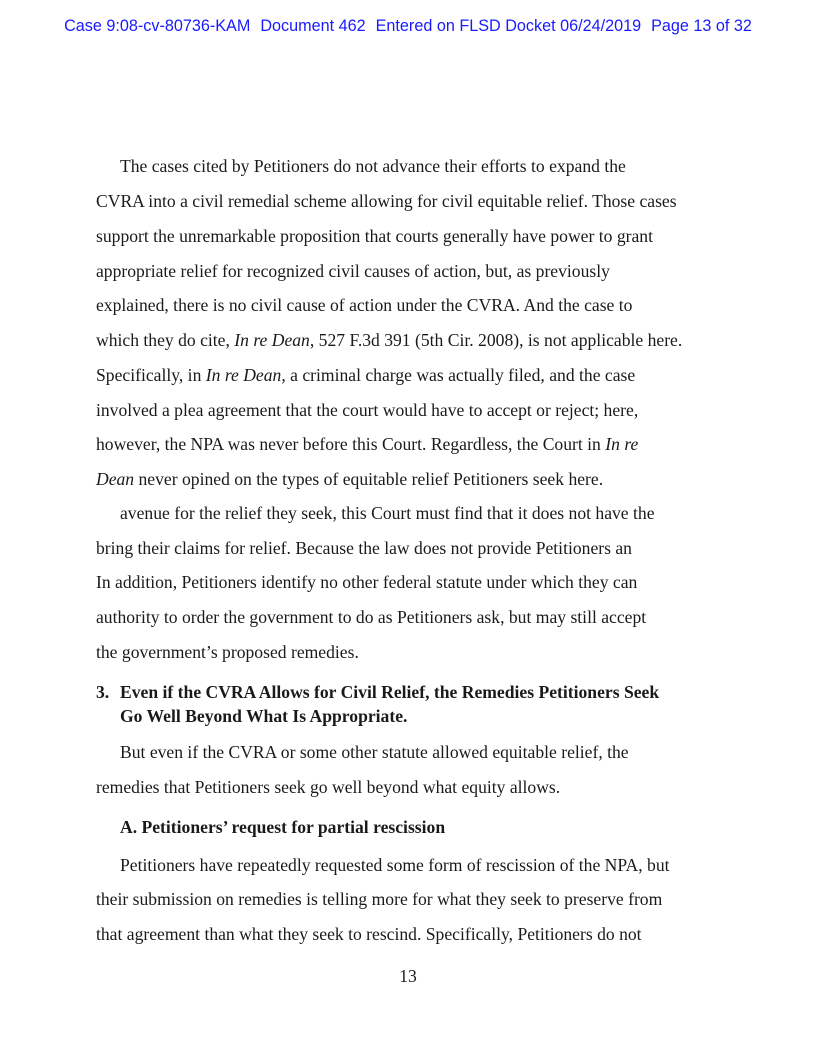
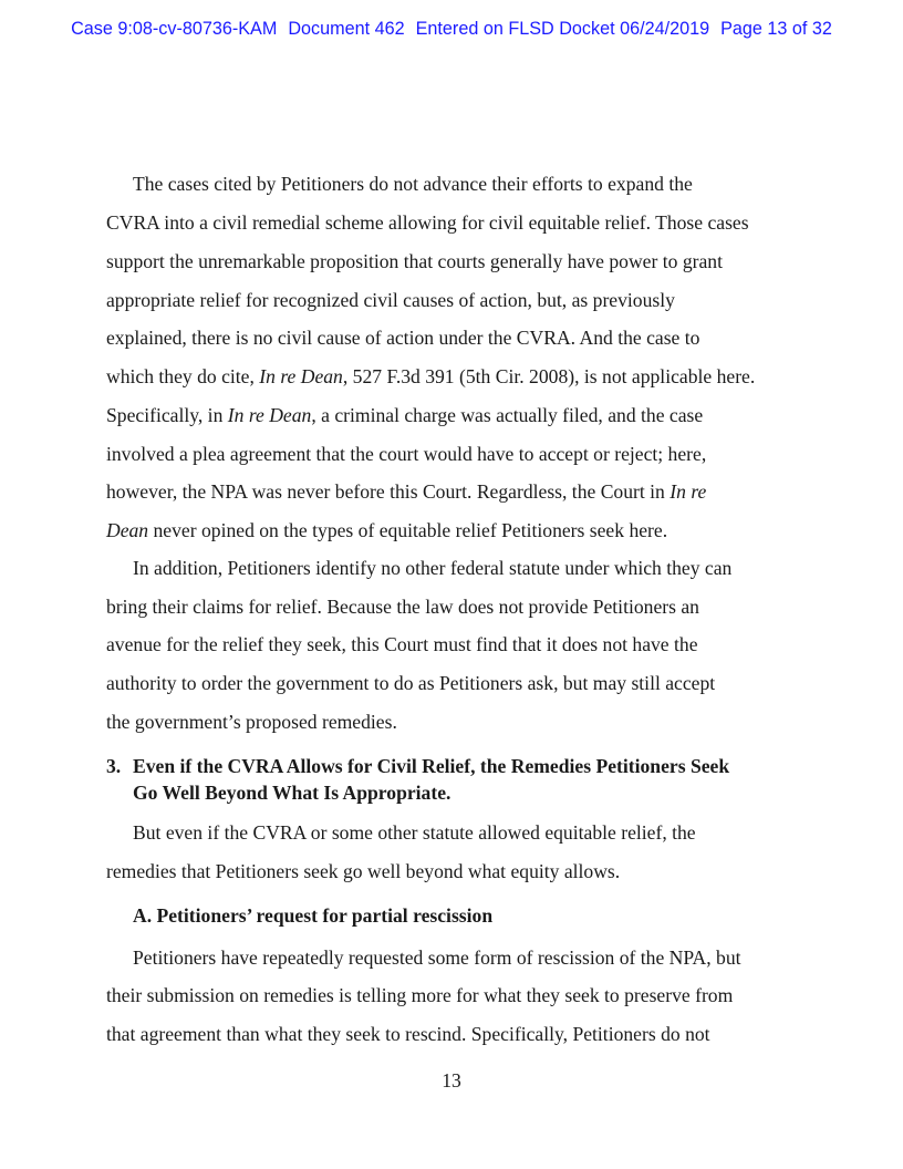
  Case 9:08-cv-80736-KAM Document 462 Entered on FLSD Docket 06/24/2019 Page 13 of 32
  The cases cited by Petitioners do not advance their efforts to expand the
  CVRA into a civil remedial scheme allowing for civil equitable relief. Those cases
  support the unremarkable proposition that courts generally have power to grant
  appropriate relief for recognized civil causes of action, but, as previously
  explained, there is no civil cause of action under the CVRA. And the case to
  which they do cite, In re Dean, 527 F.3d 391 (5th Cir. 2008), is not applicable here.
  Specifically, in In re Dean, a criminal charge was actually filed, and the case
  involved a plea agreement that the court would have to accept or reject; here,
  however, the NPA was never before this Court. Regardless, the Court in In re
  Dean never opined on the types of equitable relief Petitioners seek here.
- avenue for the relief they seek, this Court must find that it does not have the
+ In addition, Petitioners identify no other federal statute under which they can
  bring their claims for relief. Because the law does not provide Petitioners an
- In addition, Petitioners identify no other federal statute under which they can
+ avenue for the relief they seek, this Court must find that it does not have the
  authority to order the government to do as Petitioners ask, but may still accept
  the government’s proposed remedies.
  3.
  Even if the CVRA Allows for Civil Relief, the Remedies Petitioners Seek
  Go Well Beyond What Is Appropriate.
  But even if the CVRA or some other statute allowed equitable relief, the
  remedies that Petitioners seek go well beyond what equity allows.
  A. Petitioners’ request for partial rescission
  Petitioners have repeatedly requested some form of rescission of the NPA, but
  their submission on remedies is telling more for what they seek to preserve from
  that agreement than what they seek to rescind. Specifically, Petitioners do not
  13
